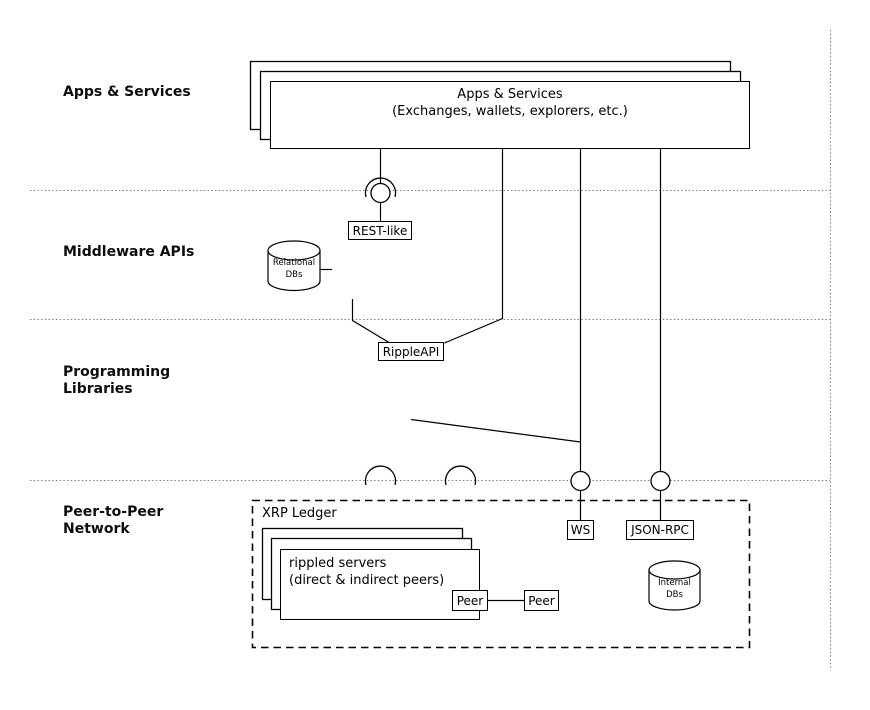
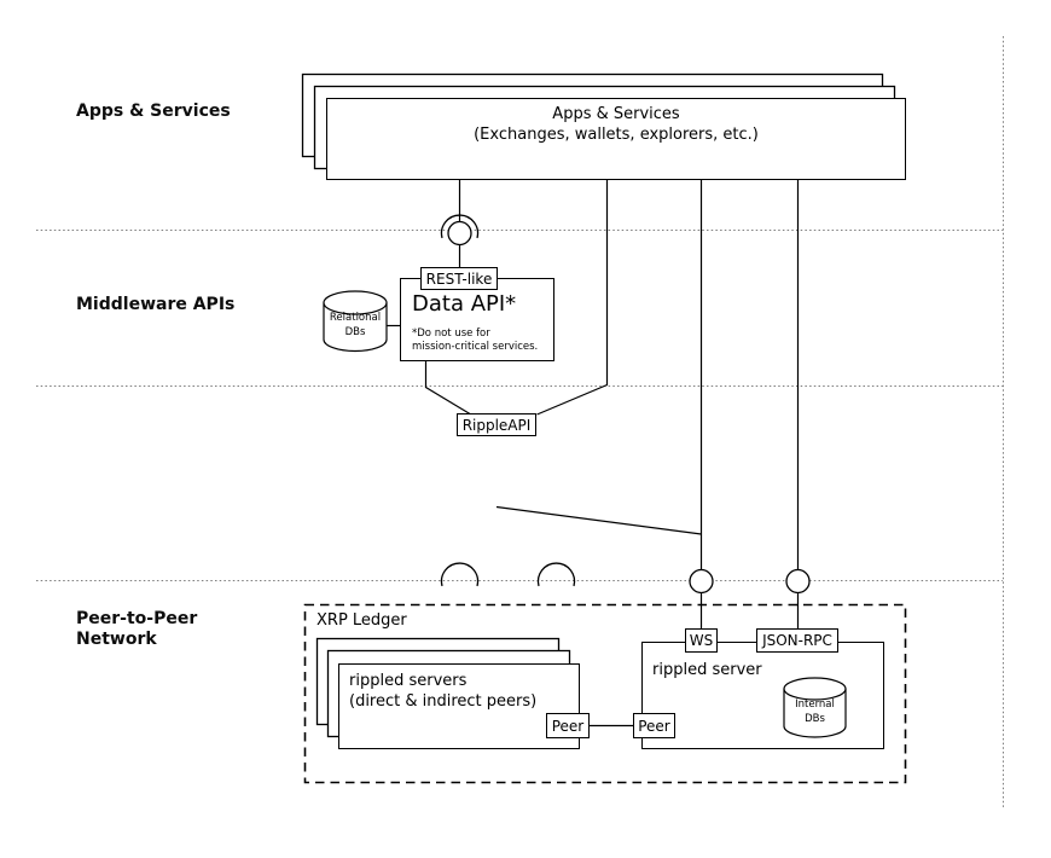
  Apps & Services
  Middleware APIs
- Programming
- Libraries
  Peer-to-Peer
  Network
  Apps & Services
  (Exchanges, wallets, explorers, etc.)
+ Data API*
+ *Do not use for
+ mission-critical services.
  REST-like
  Relational
  DBs
  RippleAPI
  XRP Ledger
  rippled servers
  (direct & indirect peers)
+ rippled server
  WS
  JSON-RPC
  Peer
  Peer
  Internal
  DBs
